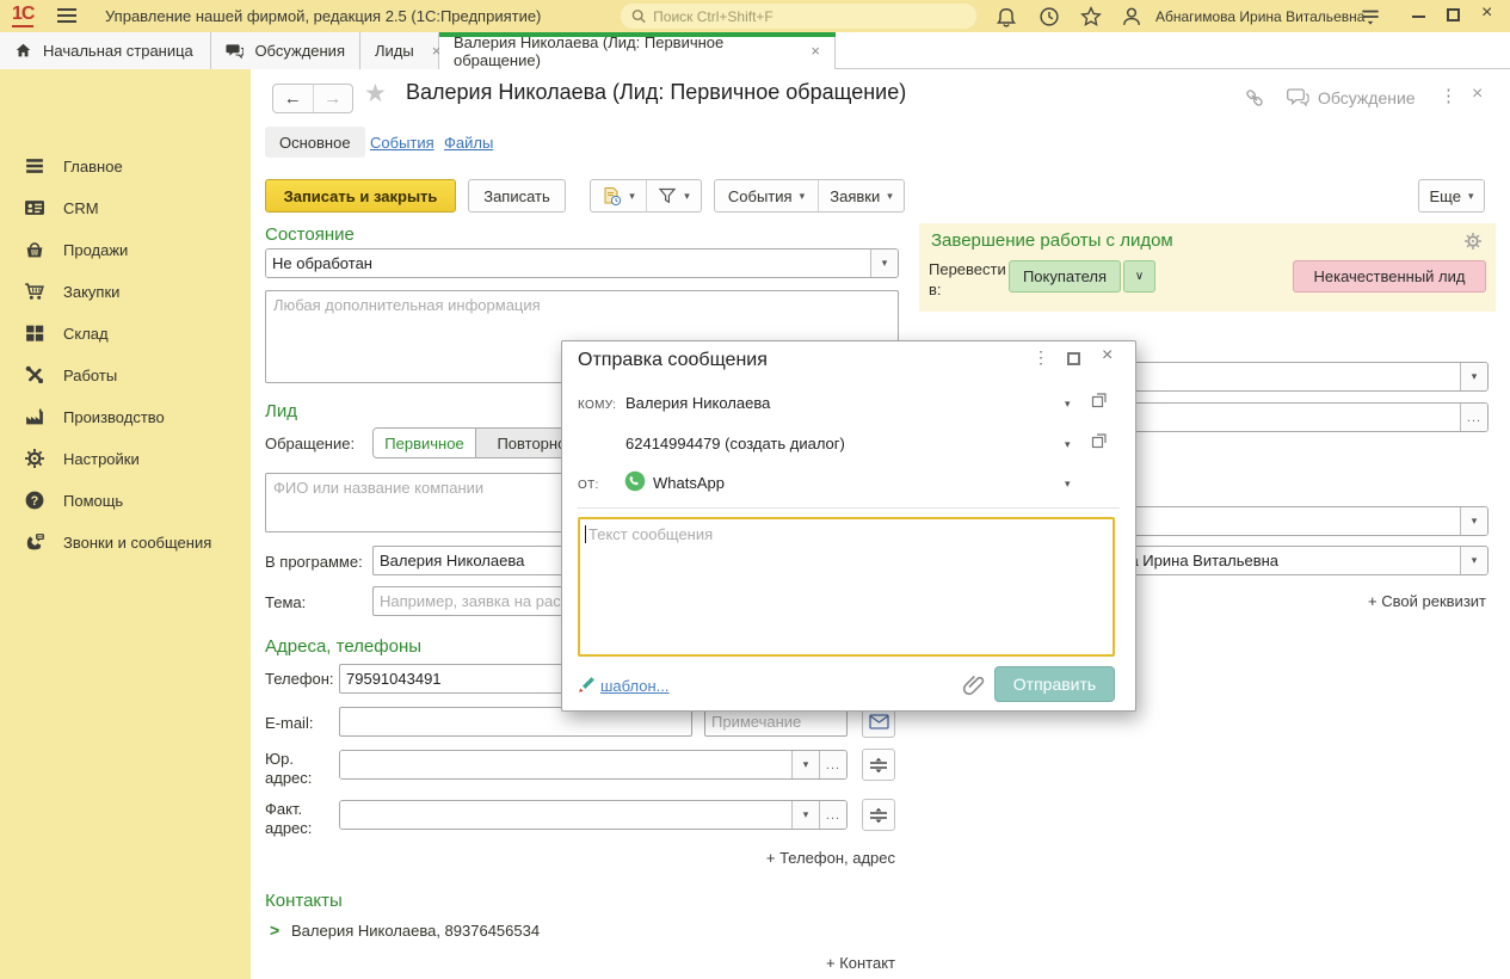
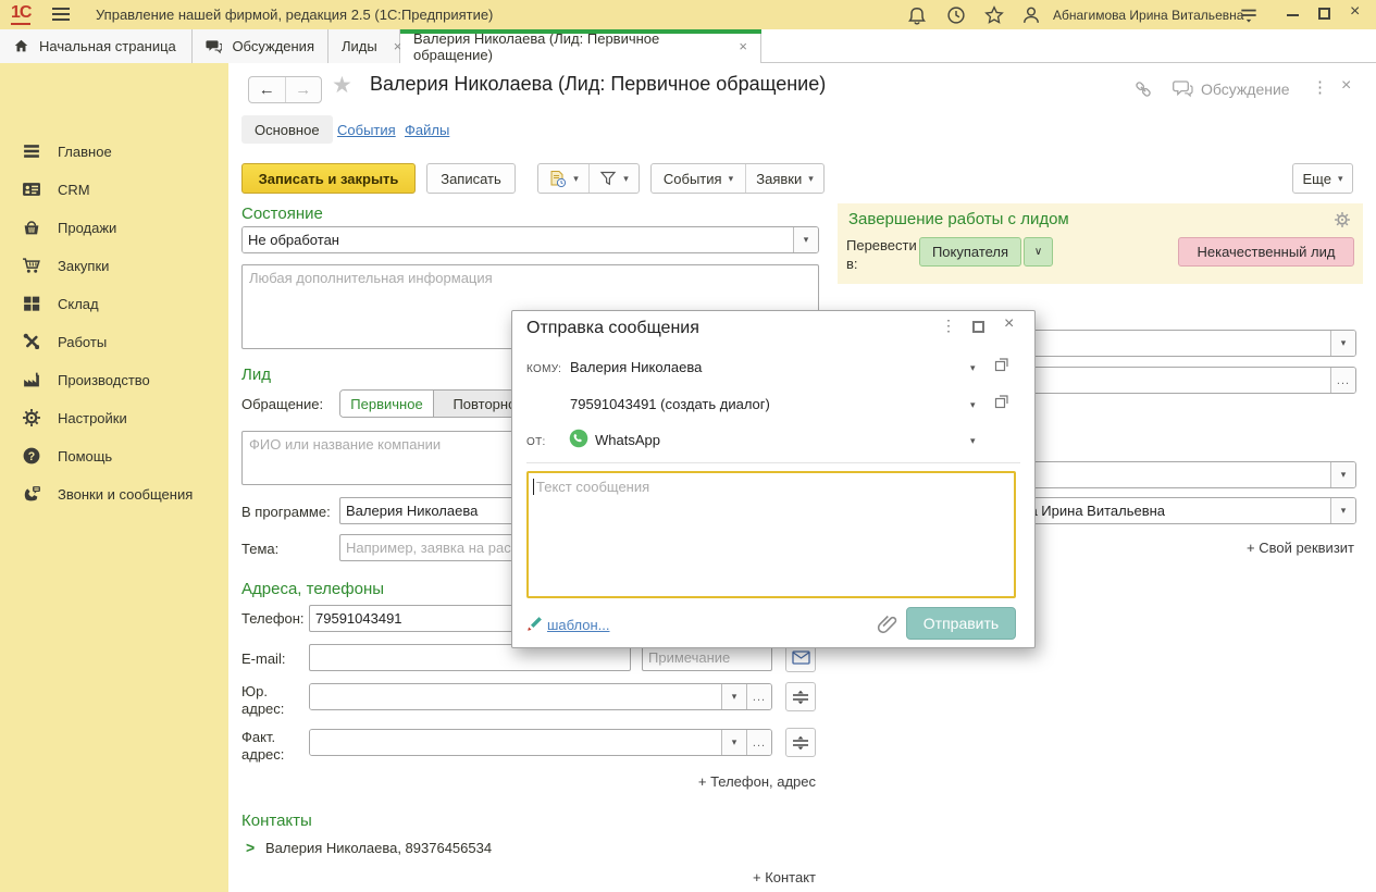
  1С
  Управление нашей фирмой, редакция 2.5 (1С:Предприятие)
- Поиск Ctrl+Shift+F
  Абнагимова Ирина Витальевна
  ×
  Начальная страница
  Обсуждения
  Лиды
  ×
  Валерия Николаева (Лид: Первичное обращение)
  ×
  Главное
  CRM
  Продажи
  Закупки
  Склад
  Работы
  Производство
  Настройки
  ?
  Помощь
  Звонки и сообщения
  ←
  →
  ★
  Валерия Николаева (Лид: Первичное обращение)
  Обсуждение
  ⋮
  ×
  Основное
  События
  Файлы
  Записать и закрыть
  Записать
  ▾
  ▾
  События
  ▾
  Заявки
  ▾
  Еще
  ▾
  Состояние
  Не обработан
  ▾
  Любая дополнительная информация
  Лид
  Обращение:
  Первичное
  Повторн
  ФИО или название компании
  В программе:
  Валерия Николаева
  Тема:
  Например, заявка на рас
  Адреса, телефоны
  Телефон:
  79591043491
  E-mail:
  Примечание
  Юр. адрес:
  ▾
  ...
  Факт. адрес:
  ▾
  ...
  + Телефон, адрес
  Контакты
  >
  Валерия Николаева, 89376456534
  + Контакт
  Завершение работы с лидом
  Перевести в:
  Покупателя
  ∨
  Некачественный лид
  ▾
  ...
  ▾
  ▾
  + Свой реквизит
  Отправка сообщения
  ⋮
  ×
  КОМУ:
  Валерия Николаева
  ▾
- 62414994479 (создать диалог)
+ 79591043491 (создать диалог)
  ▾
  ОТ:
  WhatsApp
  ▾
  Текст сообщения
  шаблон...
  Отправить
